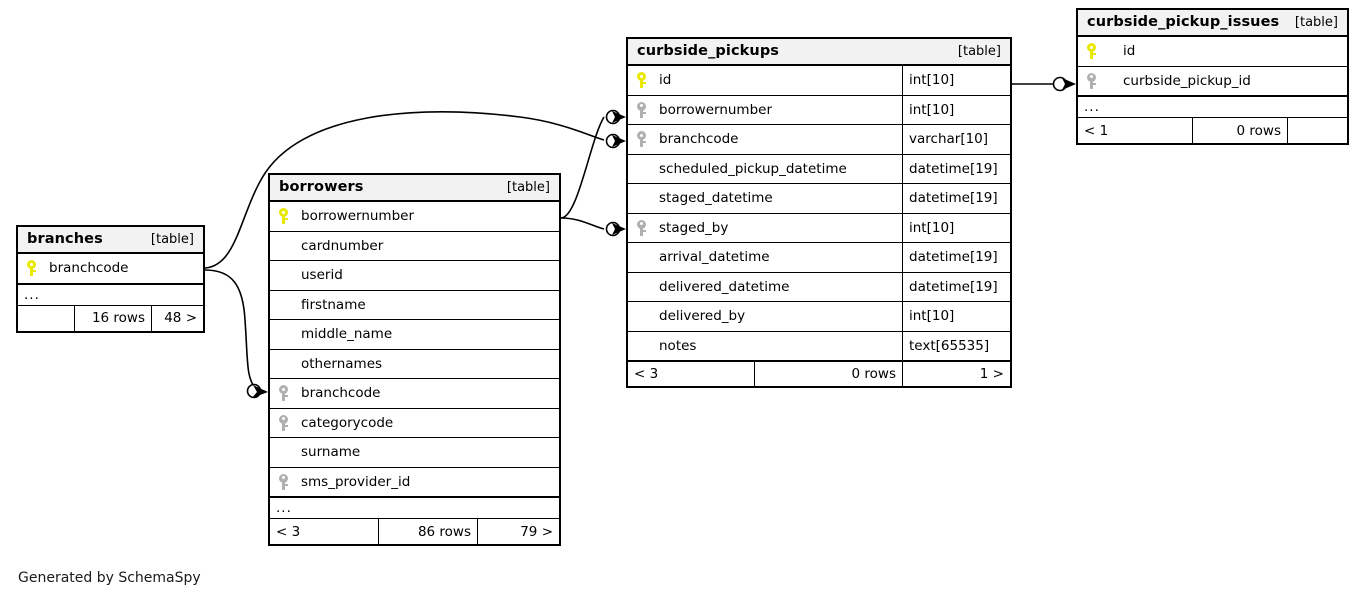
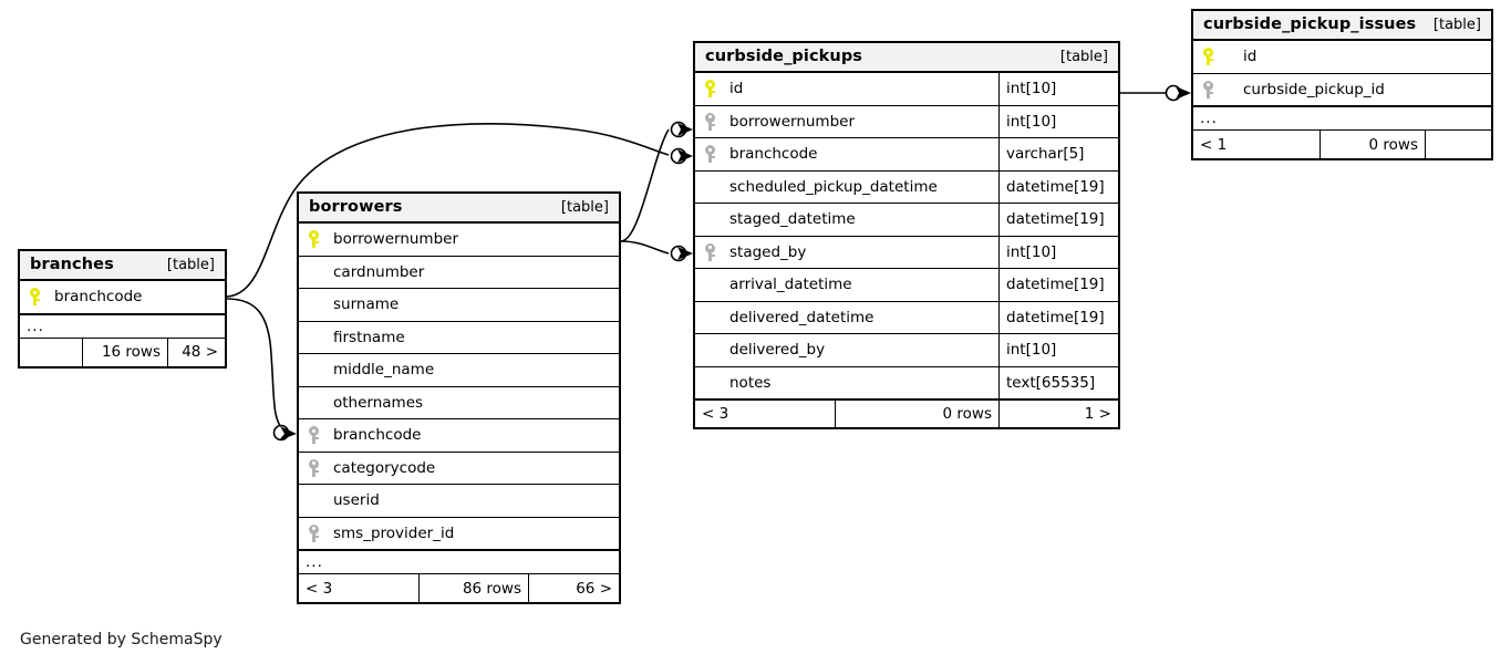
  branches
  [table]
  branchcode
  ...
  16 rows
  48 >
  borrowers
  [table]
  borrowernumber
  cardnumber
- userid
+ surname
  firstname
  middle_name
  othernames
  branchcode
  categorycode
- surname
+ userid
  sms_provider_id
  ...
  < 3
  86 rows
- 79 >
+ 66 >
  curbside_pickups
  [table]
  id
  int[10]
  borrowernumber
  int[10]
  branchcode
- varchar[10]
+ varchar[5]
  scheduled_pickup_datetime
  datetime[19]
  staged_datetime
  datetime[19]
  staged_by
  int[10]
  arrival_datetime
  datetime[19]
  delivered_datetime
  datetime[19]
  delivered_by
  int[10]
  notes
  text[65535]
  < 3
  0 rows
  1 >
  curbside_pickup_issues
  [table]
  id
  curbside_pickup_id
  ...
  < 1
  0 rows
  Generated by SchemaSpy
